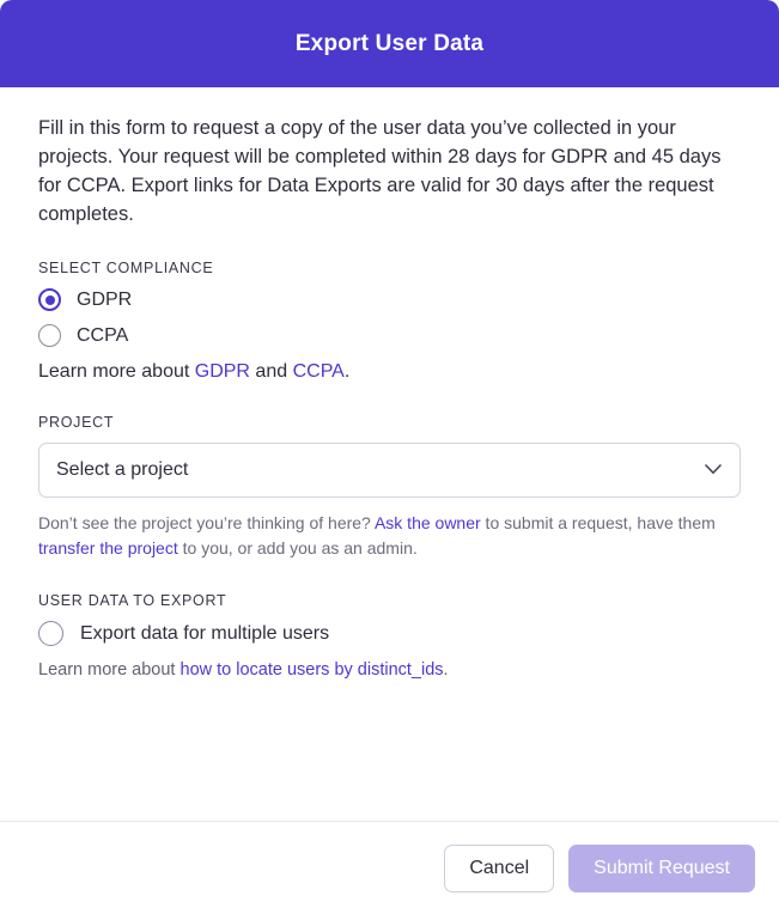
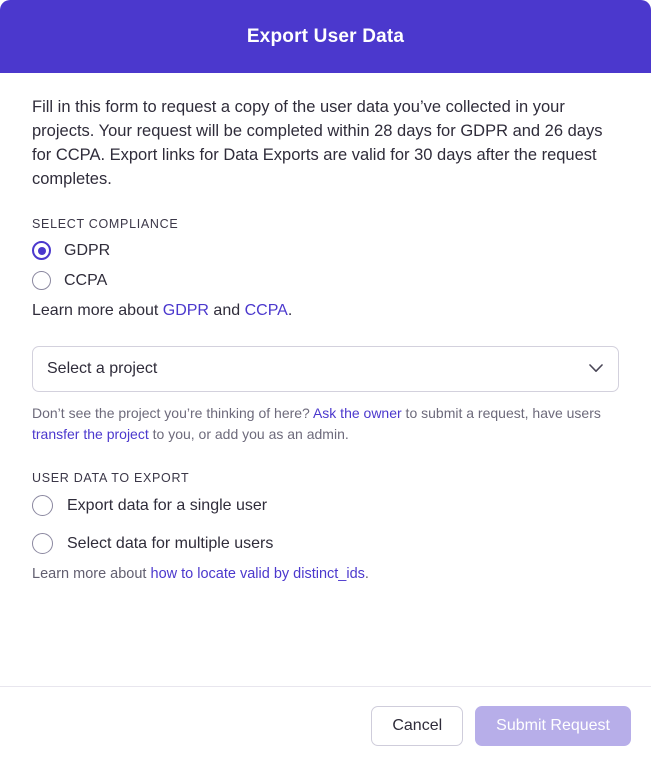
  Export User Data
- Fill in this form to request a copy of the user data you’ve collected in your projects. Your request will be completed within 28 days for GDPR and 45 days for CCPA. Export links for Data Exports are valid for 30 days after the request completes.
+ Fill in this form to request a copy of the user data you’ve collected in your projects. Your request will be completed within 28 days for GDPR and 26 days for CCPA. Export links for Data Exports are valid for 30 days after the request completes.
  SELECT COMPLIANCE
  GDPR
  CCPA
  Learn more about GDPR and CCPA.
- PROJECT
  Select a project
- Don’t see the project you’re thinking of here? Ask the owner to submit a request, have them transfer the project to you, or add you as an admin.
+ Don’t see the project you’re thinking of here? Ask the owner to submit a request, have users transfer the project to you, or add you as an admin.
  USER DATA TO EXPORT
+ Export data for a single user
- Export data for multiple users
+ Select data for multiple users
- Learn more about how to locate users by distinct_ids.
+ Learn more about how to locate valid by distinct_ids.
  Cancel
  Submit Request
